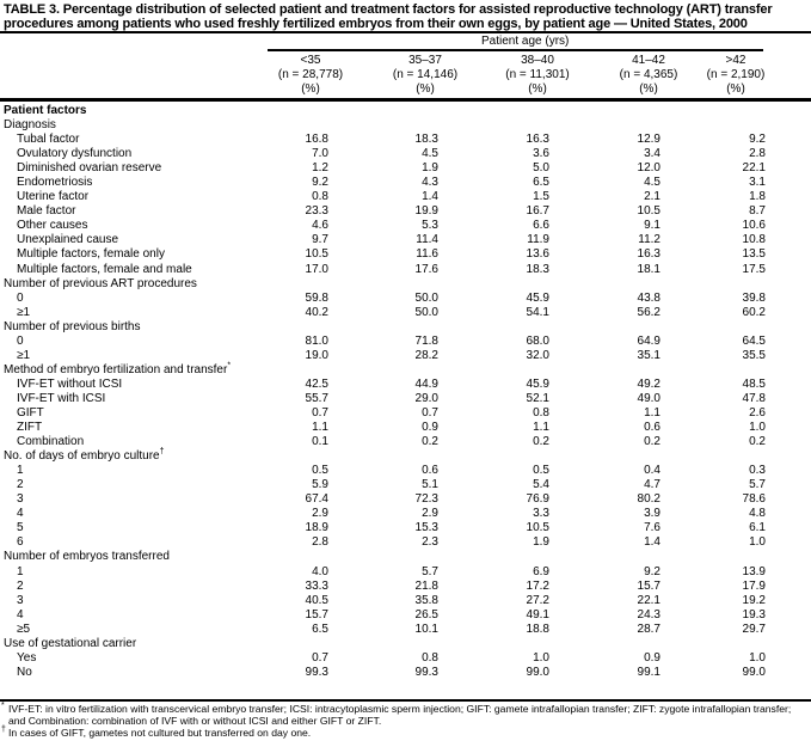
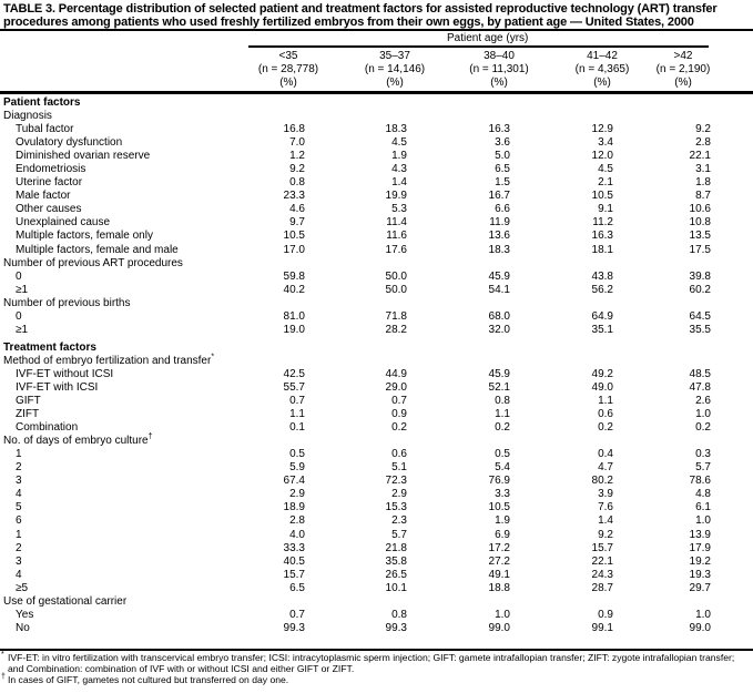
  TABLE 3. Percentage distribution of selected patient and treatment factors for assisted reproductive technology (ART) transfer
  procedures among patients who used freshly fertilized embryos from their own eggs, by patient age — United States, 2000
  Patient age (yrs)
  <35
  (n = 28,778)
  (%)
  35–37
  (n = 14,146)
  (%)
  38–40
  (n = 11,301)
  (%)
  41–42
  (n = 4,365)
  (%)
  >42
  (n = 2,190)
  (%)
  Patient factors
  Diagnosis
  Tubal factor
  16.8
  18.3
  16.3
  12.9
  9.2
  Ovulatory dysfunction
  7.0
  4.5
  3.6
  3.4
  2.8
  Diminished ovarian reserve
  1.2
  1.9
  5.0
  12.0
  22.1
  Endometriosis
  9.2
  4.3
  6.5
  4.5
  3.1
  Uterine factor
  0.8
  1.4
  1.5
  2.1
  1.8
  Male factor
  23.3
  19.9
  16.7
  10.5
  8.7
  Other causes
  4.6
  5.3
  6.6
  9.1
  10.6
  Unexplained cause
  9.7
  11.4
  11.9
  11.2
  10.8
  Multiple factors, female only
  10.5
  11.6
  13.6
  16.3
  13.5
  Multiple factors, female and male
  17.0
  17.6
  18.3
  18.1
  17.5
  Number of previous ART procedures
  0
  59.8
  50.0
  45.9
  43.8
  39.8
  ≥1
  40.2
  50.0
  54.1
  56.2
  60.2
  Number of previous births
  0
  81.0
  71.8
  68.0
  64.9
  64.5
  ≥1
  19.0
  28.2
  32.0
  35.1
  35.5
+ Treatment factors
  Method of embryo fertilization and transfer
  IVF-ET without ICSI
  42.5
  44.9
  45.9
  49.2
  48.5
  IVF-ET with ICSI
  55.7
  29.0
  52.1
  49.0
  47.8
  GIFT
  0.7
  0.7
  0.8
  1.1
  2.6
  ZIFT
  1.1
  0.9
  1.1
  0.6
  1.0
  Combination
  0.1
  0.2
  0.2
  0.2
  0.2
  No. of days of embryo culture
  1
  0.5
  0.6
  0.5
  0.4
  0.3
  2
  5.9
  5.1
  5.4
  4.7
  5.7
  3
  67.4
  72.3
  76.9
  80.2
  78.6
  4
  2.9
  2.9
  3.3
  3.9
  4.8
  5
  18.9
  15.3
  10.5
  7.6
  6.1
  6
  2.8
  2.3
  1.9
  1.4
  1.0
- Number of embryos transferred
  1
  4.0
  5.7
  6.9
  9.2
  13.9
  2
  33.3
  21.8
  17.2
  15.7
  17.9
  3
  40.5
  35.8
  27.2
  22.1
  19.2
  4
  15.7
  26.5
  49.1
  24.3
  19.3
  ≥5
  6.5
  10.1
  18.8
  28.7
  29.7
  Use of gestational carrier
  Yes
  0.7
  0.8
  1.0
  0.9
  1.0
  No
  99.3
  99.3
  99.0
  99.1
  99.0
  IVF-ET: in vitro fertilization with transcervical embryo transfer; ICSI: intracytoplasmic sperm injection; GIFT: gamete intrafallopian transfer; ZIFT: zygote intrafallopian transfer; and Combination: combination of IVF with or without ICSI and either GIFT or ZIFT.
  In cases of GIFT, gametes not cultured but transferred on day one.
